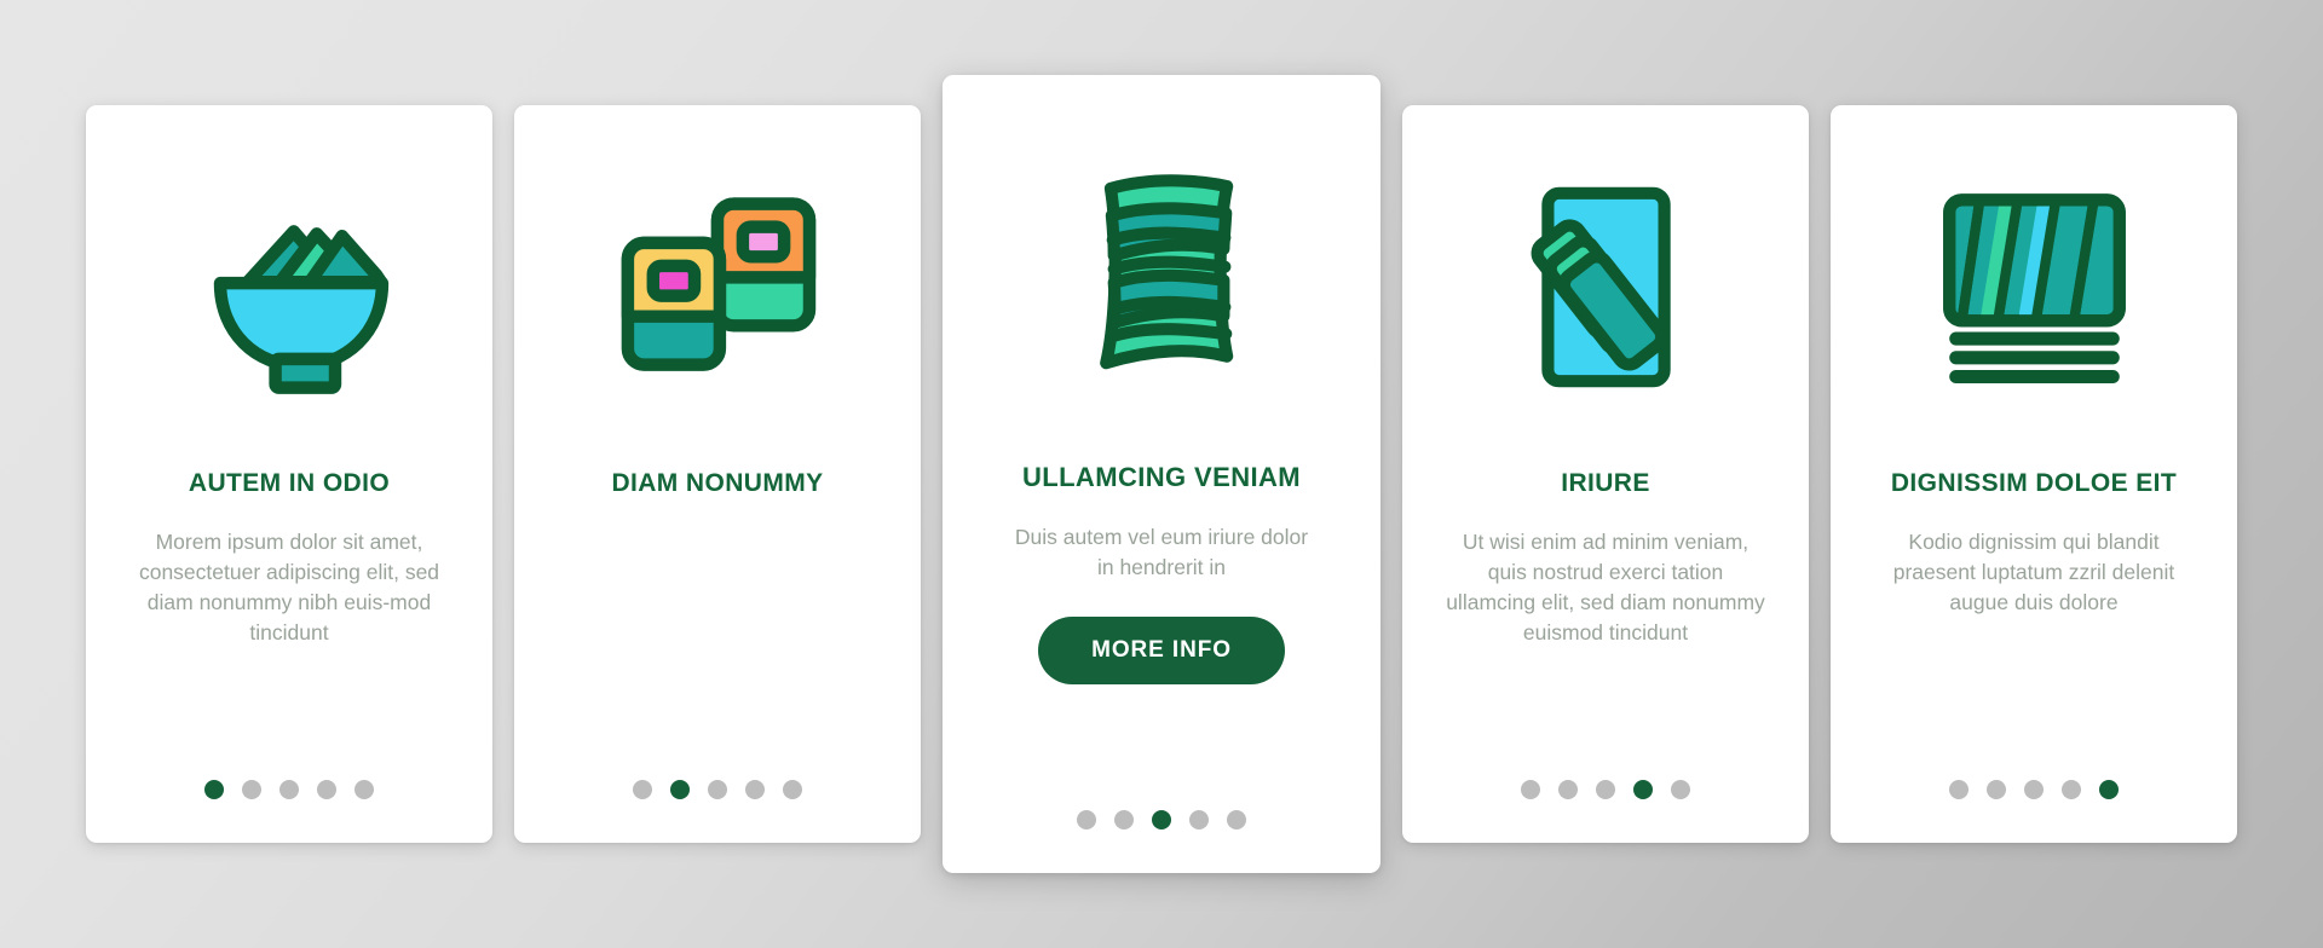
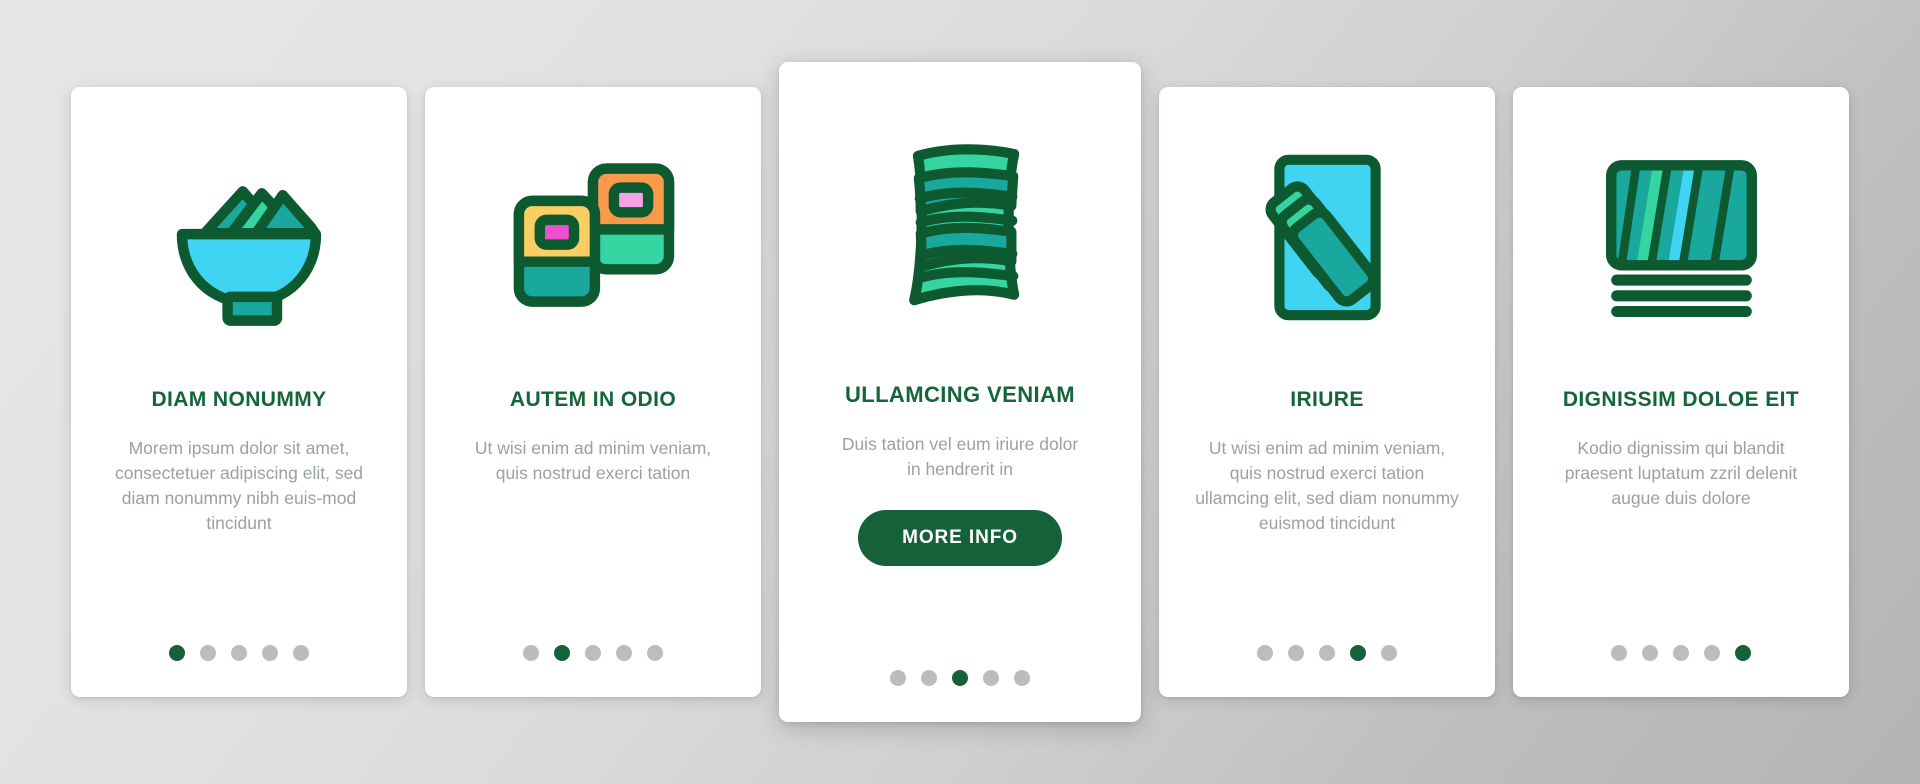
- AUTEM IN ODIO
+ DIAM NONUMMY
  Morem ipsum dolor sit amet, consectetuer adipiscing elit, sed diam nonummy nibh euis-mod tincidunt
- DIAM NONUMMY
+ AUTEM IN ODIO
+ Ut wisi enim ad minim veniam, quis nostrud exerci tation
  ULLAMCING VENIAM
- Duis autem vel eum iriure dolor in hendrerit in
+ Duis tation vel eum iriure dolor in hendrerit in
  MORE INFO
  IRIURE
  Ut wisi enim ad minim veniam, quis nostrud exerci tation ullamcing elit, sed diam nonummy euismod tincidunt
  DIGNISSIM DOLOE EIT
  Kodio dignissim qui blandit praesent luptatum zzril delenit augue duis dolore
